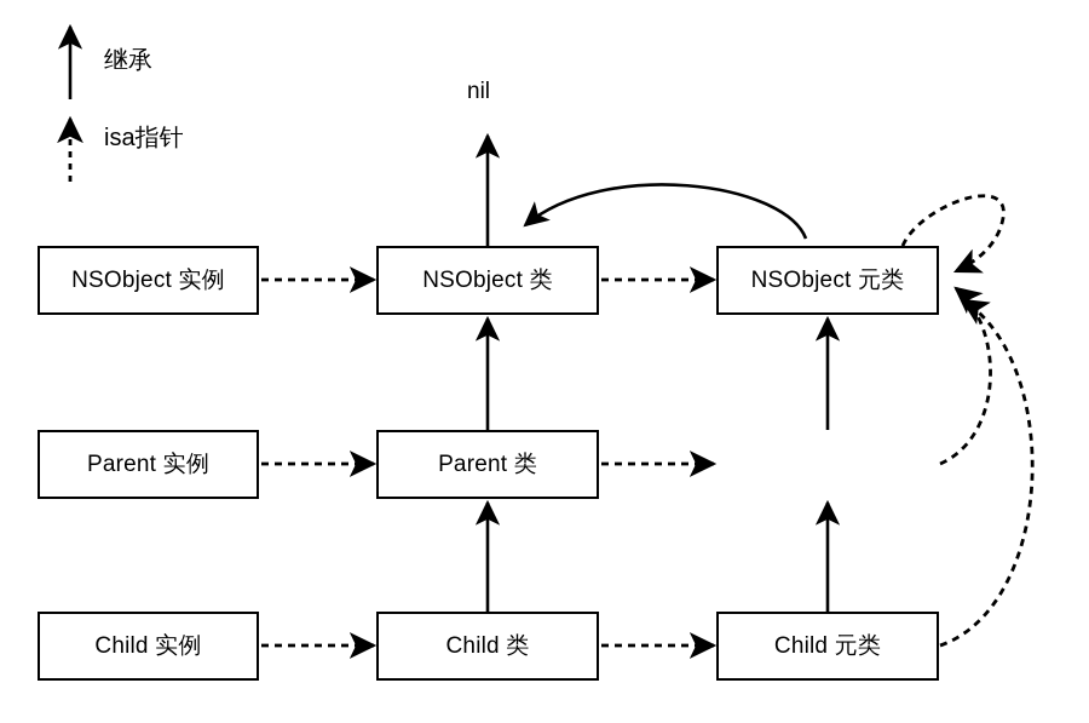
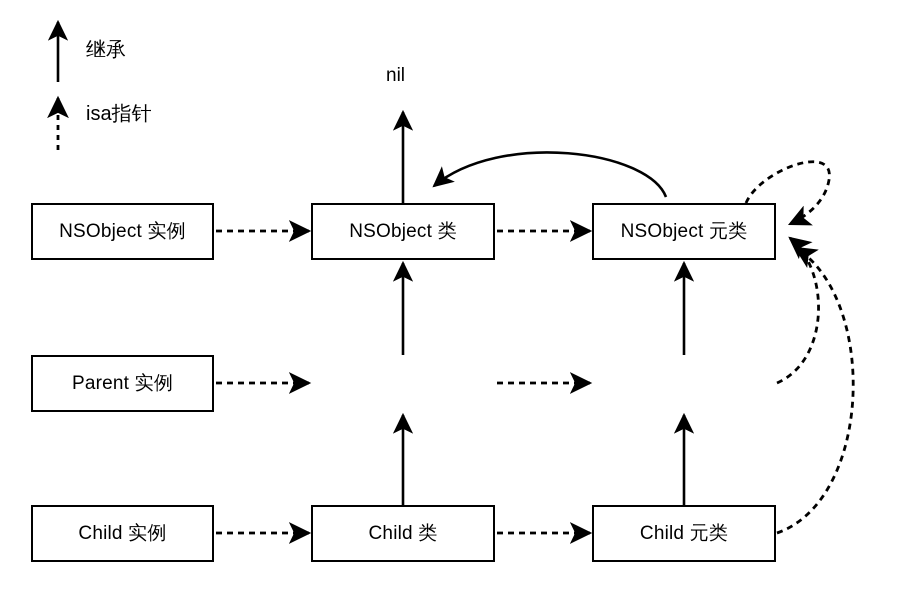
  继承
  isa指针
  nil
  NSObject 实例
  NSObject 类
  NSObject 元类
  Parent 实例
- Parent 类
  Child 实例
  Child 类
  Child 元类
